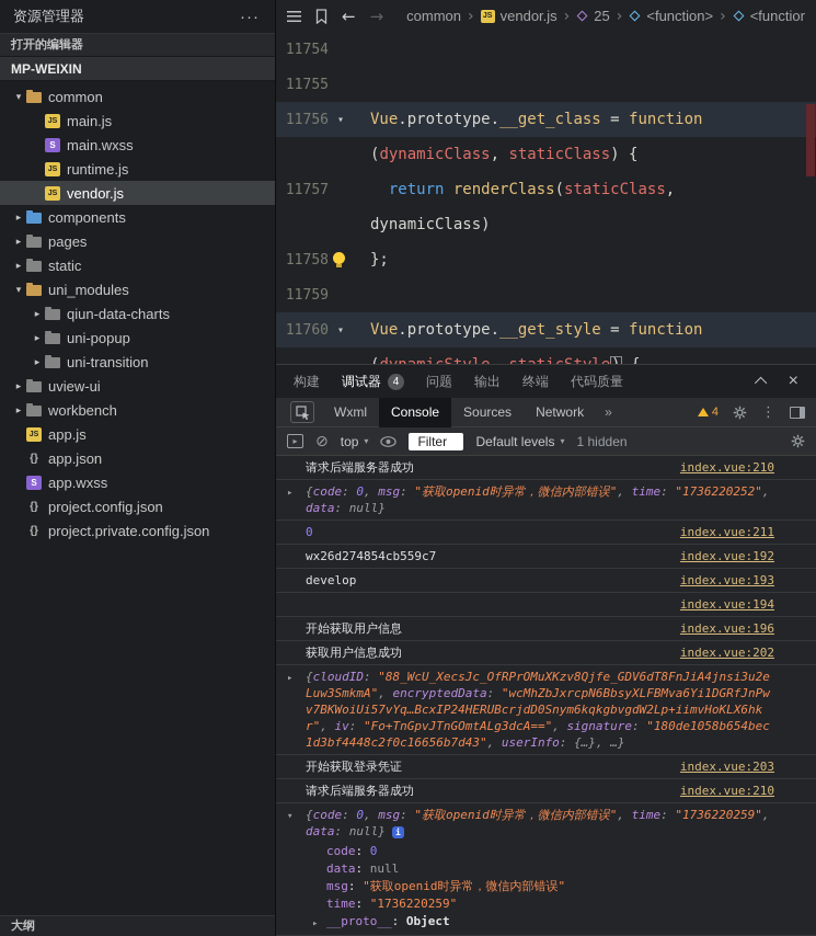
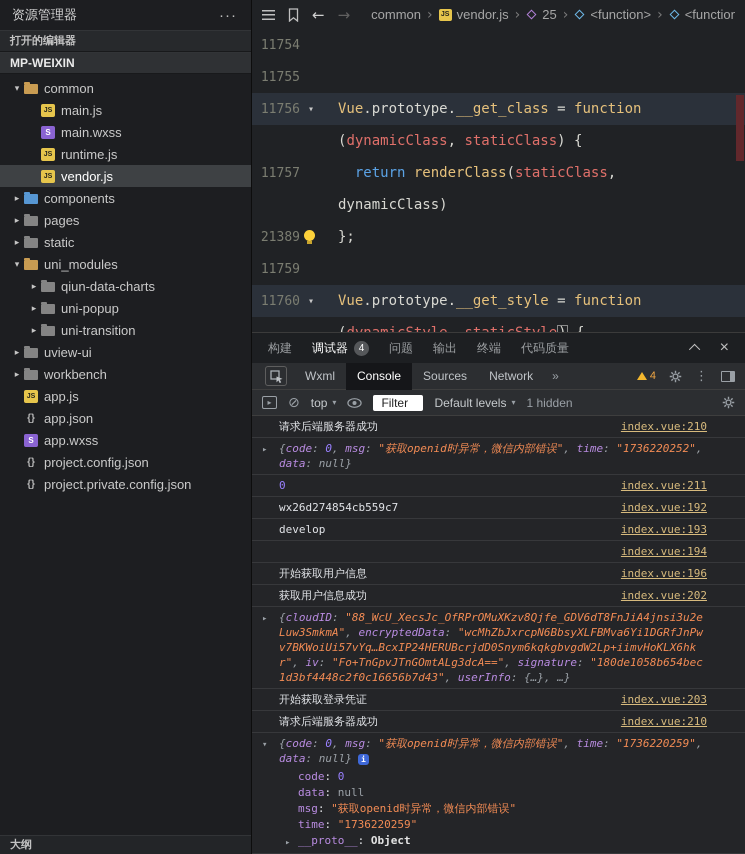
  资源管理器
  ···
  打开的编辑器
  MP-WEIXIN
  ▾
  common
  main.js
  S
  main.wxss
  runtime.js
  vendor.js
  ▸
  components
  ▸
  pages
  ▸
  static
  ▾
  uni_modules
  ▸
  qiun-data-charts
  ▸
  uni-popup
  ▸
  uni-transition
  ▸
  uview-ui
  ▸
  workbench
  app.js
  {}
  app.json
  S
  app.wxss
  {}
  project.config.json
  {}
  project.private.config.json
  大纲
  ←
  →
  common
  ›
  vendor.js
  ›
  25
  ›
  <function>
  ›
  <function
  11754
  11755
  11756
  ▾
  Vue.prototype.__get_class = function
  (dynamicClass, staticClass) {
  11757
  return renderClass(staticClass,
  dynamicClass)
- 11758
+ 21389
  };
  11759
  11760
  ▾
  Vue.prototype.__get_style = function
  构建
  调试器
  4
  问题
  输出
  终端
  代码质量
  ×
  Wxml
  Console
  Sources
  Network
  »
  4
  ⋮
  ▸
  ⊘
  top
  ▾
  Filter
  Default levels
  ▾
  1 hidden
  请求后端服务器成功
  index.vue:210
  ▸
  {code: 0, msg: "获取openid时异常，微信内部错误", time: "1736220252", data: null}
  0
  index.vue:211
  wx26d274854cb559c7
  index.vue:192
  develop
  index.vue:193
  index.vue:194
  开始获取用户信息
  index.vue:196
  获取用户信息成功
  index.vue:202
  ▸
  {cloudID: "88_WcU_XecsJc_OfRPrOMuXKzv8Qjfe_GDV6dT8FnJiA4jnsi3u2eLuw3SmkmA", encryptedData: "wcMhZbJxrcpN6BbsyXLFBMva6Yi1DGRfJnPwv7BKWoiUi57vYq…BcxIP24HERUBcrjdD0Snym6kqkgbvgdW2Lp+iimvHoKLX6hkr", iv: "Fo+TnGpvJTnGOmtALg3dcA==", signature: "180de1058b654bec1d3bf4448c2f0c16656b7d43", userInfo: {…}, …}
  开始获取登录凭证
  index.vue:203
  请求后端服务器成功
  index.vue:210
  ▾
  {code: 0, msg: "获取openid时异常，微信内部错误", time: "1736220259", data: null} i
  code: 0
  data: null
  msg: "获取openid时异常，微信内部错误"
  time: "1736220259"
  ▸
  __proto__: Object
